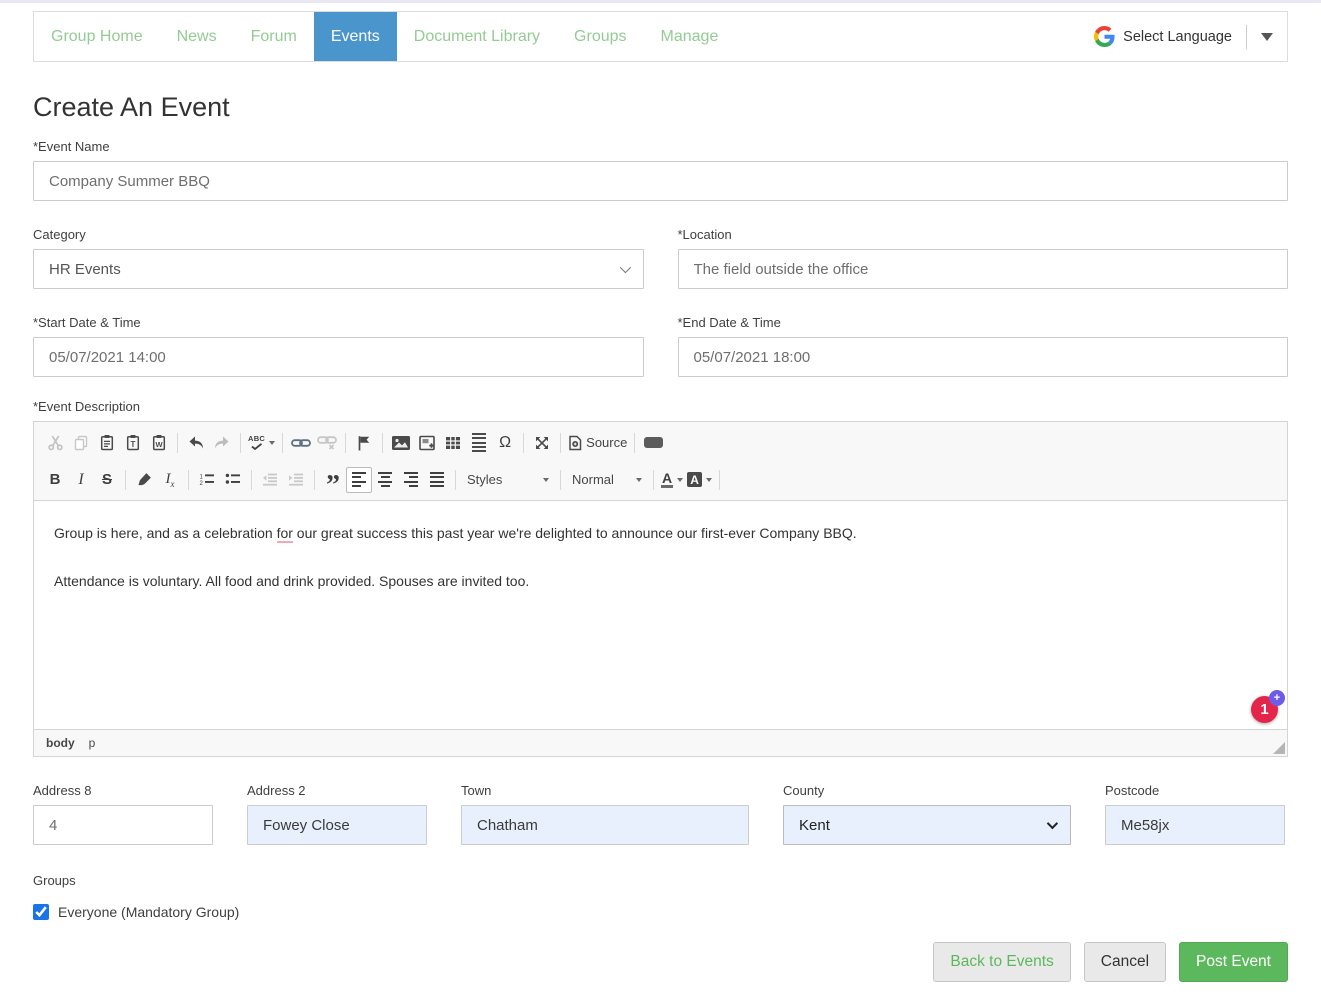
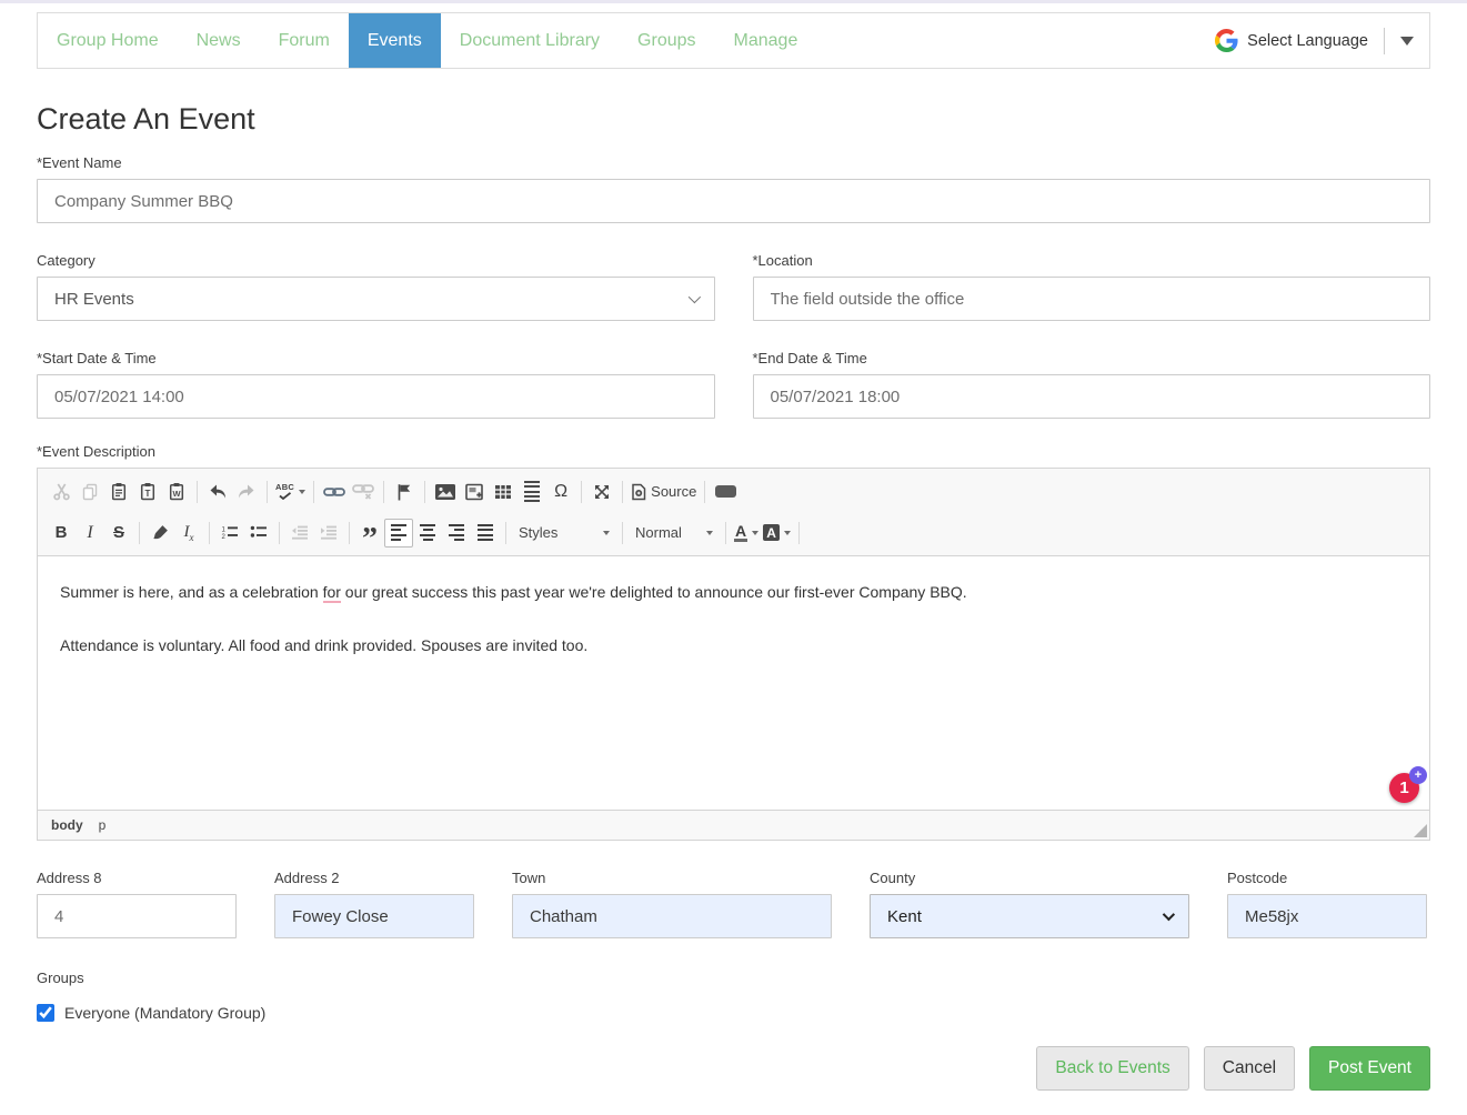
  Group Home
  News
  Forum
  Events
  Document Library
  Groups
  Manage
  Select Language
  Create An Event
  *Event Name
  Company Summer BBQ
  Category
  HR Events
  *Location
  The field outside the office
  *Start Date & Time
  05/07/2021 14:00
  *End Date & Time
  05/07/2021 18:00
  *Event Description
  T
  W
  ABC
  Ω
  Source
  B
  I
  S
  Ix
  ”
  Styles
  Normal
  A
  A
- Group is here, and as a celebration for our great success this past year we're delighted to announce our first-ever Company BBQ.
+ Summer is here, and as a celebration for our great success this past year we're delighted to announce our first-ever Company BBQ.
  Attendance is voluntary. All food and drink provided. Spouses are invited too.
  1
  +
  body
  p
  Address 8
  4
  Address 2
  Fowey Close
  Town
  Chatham
  County
  Kent
  Postcode
  Me58jx
  Groups
  Everyone (Mandatory Group)
  Back to Events
  Cancel
  Post Event
